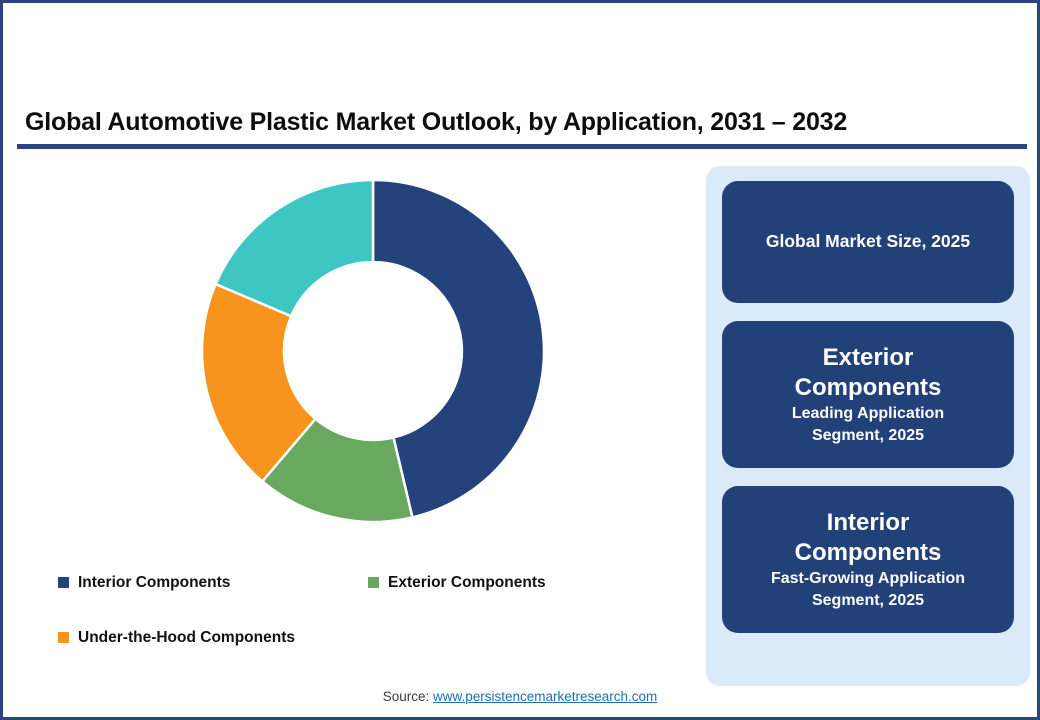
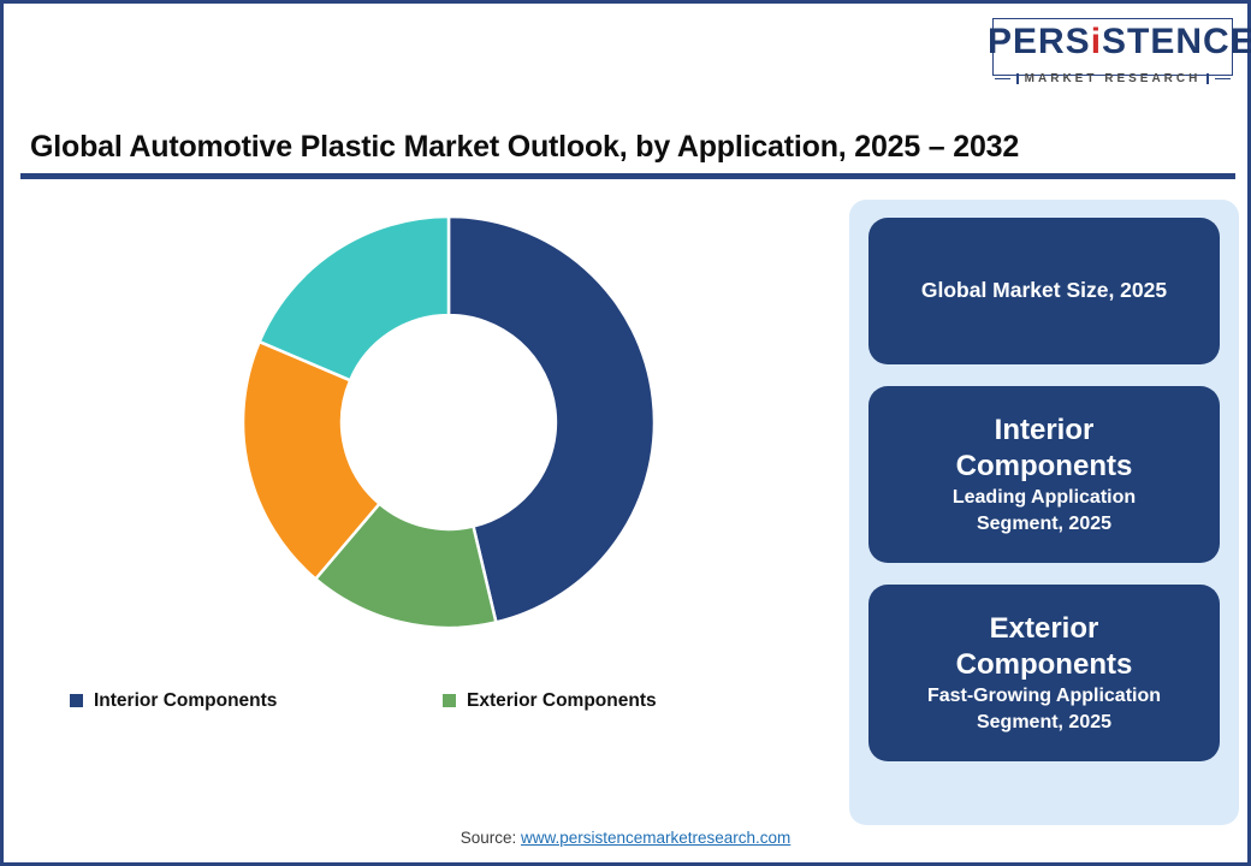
+ PERSiSTENCE
+ MARKET RESEARCH
- Global Automotive Plastic Market Outlook, by Application, 2031 – 2032
+ Global Automotive Plastic Market Outlook, by Application, 2025 – 2032
  Interior Components
  Exterior Components
- Under-the-Hood Components
  Global Market Size, 2025
- Exterior
+ Interior
  Components
  Leading Application
  Segment, 2025
- Interior
+ Exterior
  Components
  Fast-Growing Application
  Segment, 2025
  Source: www.persistencemarketresearch.com
